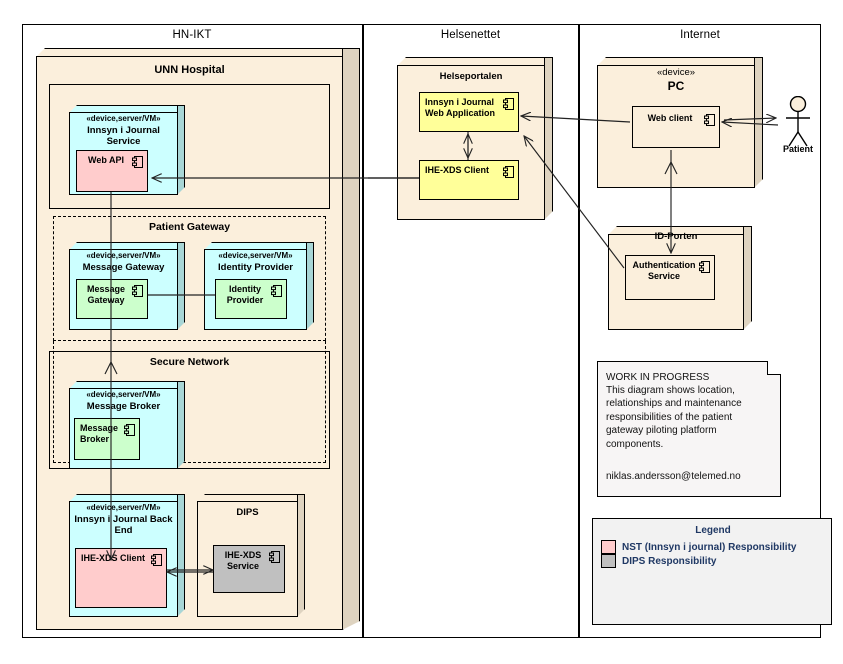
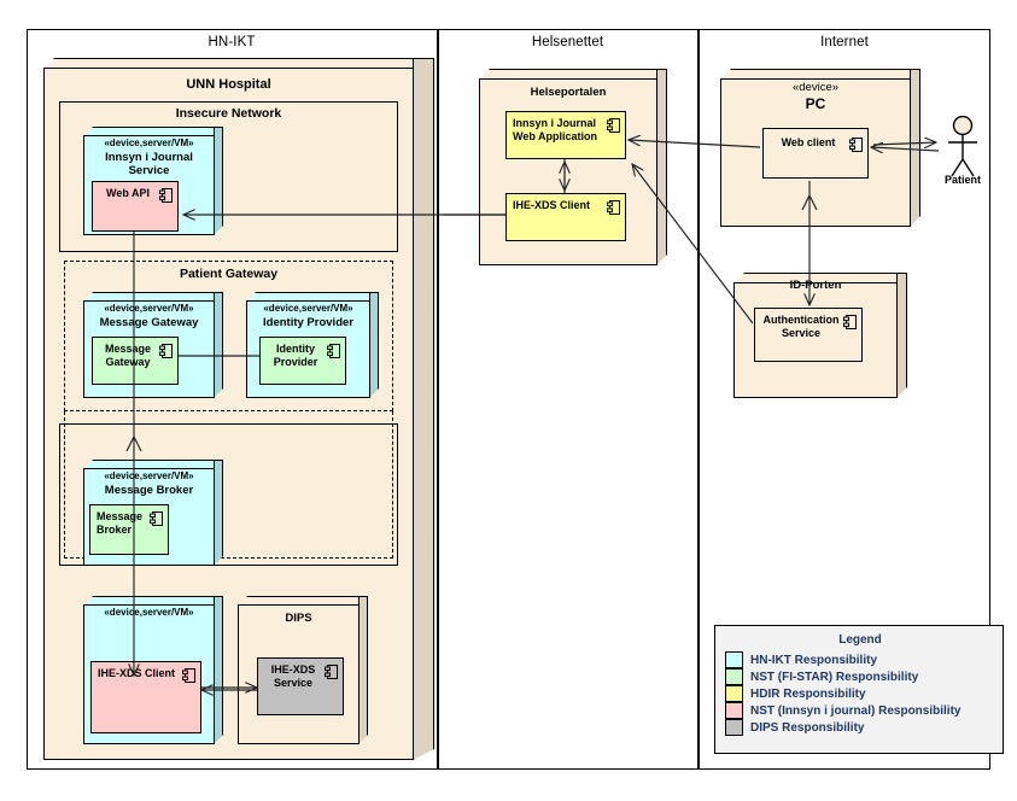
  HN-IKT
  Helsenettet
  Internet
  UNN Hospital
+ Insecure Network
  «device,server/VM»
  Innsyn i Journal
  Service
  Web API
  Patient Gateway
  «device,server/VM»
  Message Gateway
  Message
  Gateay
  «device,server/VM»
  Identity Provider
  Identity
  Provider
- Secure Network
  «device,server/VM»
  Message Broker
  Message
  Broker
  «device,server/VM»
- Innsyn i Journal Back End
  IHE-XDS Client
  DIPS
  IHE-XDS
  Service
  Helseportalen
  Innsyn i Journal
  Web Application
  IHE-XDS Client
  «device»
  PC
  Web client
  ID-orten
  Authentication
  Service
  Patient
- WORK IN PROGRESS
- This diagram shows location,
- relationships and maintenance
- responsibilities of the patient
- gateway piloting platform
- components.
- niklas.andersson@telemed.no
  Legend
+ HN-IKT Responsibility
+ NST (FI-STAR) Responsibility
+ HDIR Responsibility
  NST (Innsyn i journal) Responsibility
  DIPS Responsibility
